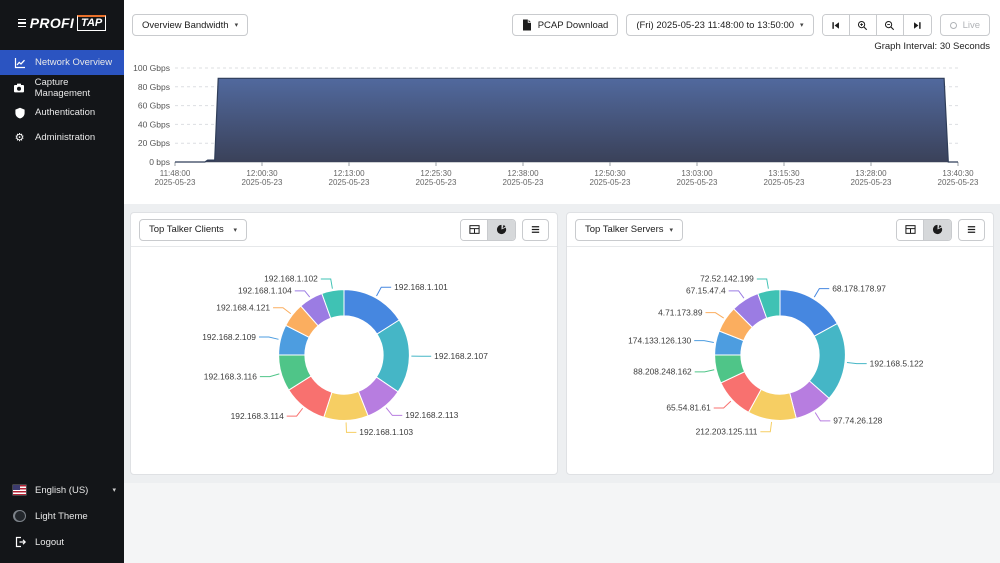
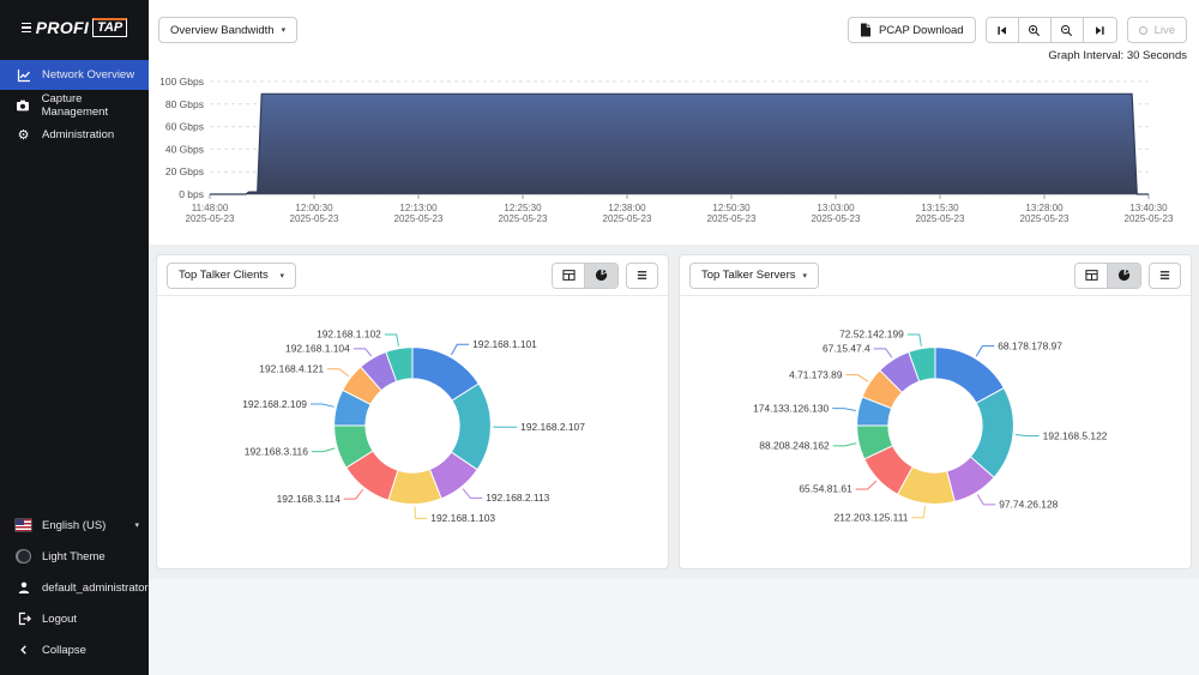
  PROFI
  TAP
  Network Overview
  Capture Management
- Authentication
  ⚙
  Administration
  English (US)
  Light Theme
+ default_administrator
  Logout
+ Collapse
  Overview Bandwidth
  PCAP Download
- (Fri) 2025-05-23 11:48:00 to 13:50:00
  Live
  Graph Interval: 30 Seconds
  0 bps
  20 Gbps
  40 Gbps
  60 Gbps
  80 Gbps
  100 Gbps
  11:48:00
  2025-05-23
  12:00:30
  2025-05-23
  12:13:00
  2025-05-23
  12:25:30
  2025-05-23
  12:38:00
  2025-05-23
  12:50:30
  2025-05-23
  13:03:00
  2025-05-23
  13:15:30
  2025-05-23
  13:28:00
  2025-05-23
  13:40:30
  2025-05-23
  Top Talker Clients
  192.168.1.101
  192.168.2.107
  192.168.2.113
  192.168.1.103
  192.168.3.114
  192.168.3.116
  192.168.2.109
  192.168.4.121
  192.168.1.104
  192.168.1.102
  Top Talker Servers
  68.178.178.97
  192.168.5.122
  97.74.26.128
  212.203.125.111
  65.54.81.61
  88.208.248.162
  174.133.126.130
  4.71.173.89
  67.15.47.4
  72.52.142.199
